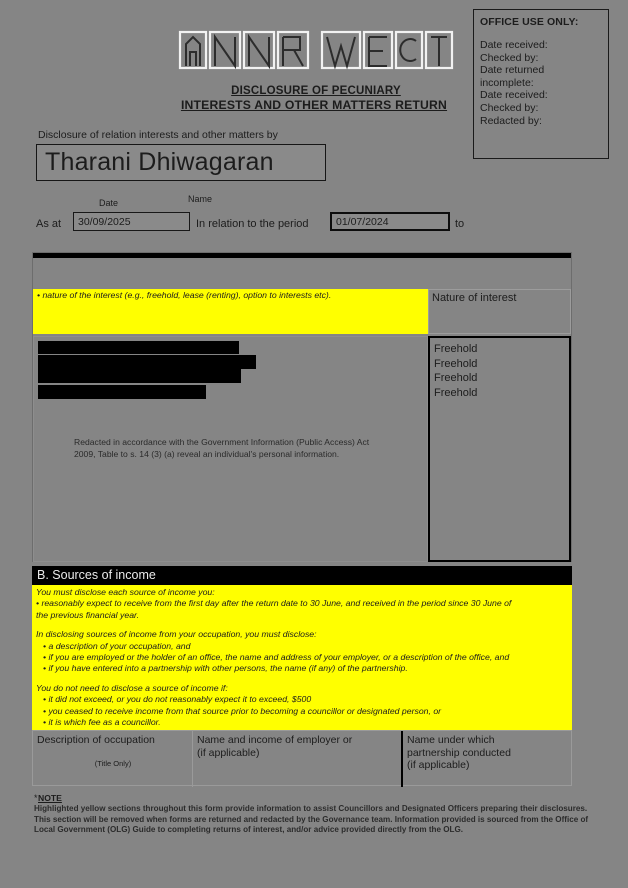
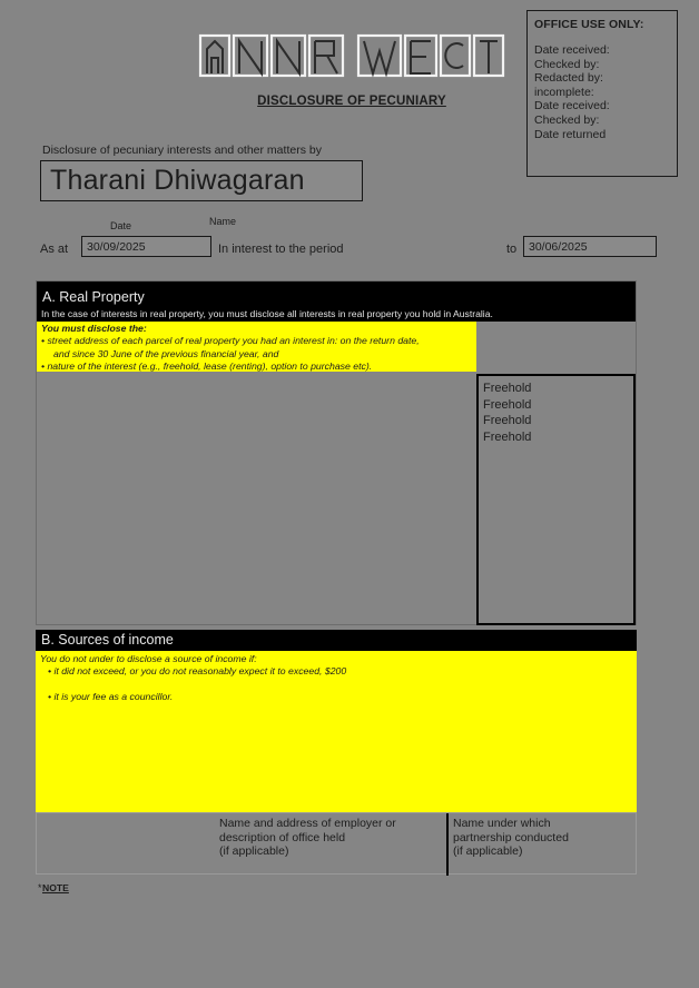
  OFFICE USE ONLY:
  Date received:
  Checked by:
- Date returned
+ Redacted by:
  incomplete:
  Date received:
  Checked by:
- Redacted by:
+ Date returned
  DISCLOSURE OF PECUNIARY
- INTERESTS AND OTHER MATTERS RETURN
- Disclosure of relation interests and other matters by
+ Disclosure of pecuniary interests and other matters by
  Tharani Dhiwagaran
  Date
  Name
  As at
  30/09/2025
- In relation to the period
+ In interest to the period
- 01/07/2024
  to
+ 30/06/2025
+ A. Real Property
+ In the case of interests in real property, you must disclose all interests in real property you hold in Australia.
+ You must disclose the:
+ • street address of each parcel of real property you had an interest in: on the return date,
+ and since 30 June of the previous financial year, and
- • nature of the interest (e.g., freehold, lease (renting), option to interests etc).
+ • nature of the interest (e.g., freehold, lease (renting), option to purchase etc).
- Nature of interest
- Redacted in accordance with the Government Information (Public Access) Act 2009, Table to s. 14 (3) (a) reveal an individual's personal information.
  Freehold
  Freehold
  Freehold
  Freehold
  B. Sources of income
- You must disclose each source of income you:
- • reasonably expect to receive from the first day after the return date to 30 June, and received in the period since 30 June of
- the previous financial year.
- In disclosing sources of income from your occupation, you must disclose:
- • a description of your occupation, and
- • if you are employed or the holder of an office, the name and address of your employer, or a description of the office, and
- • if you have entered into a partnership with other persons, the name (if any) of the partnership.
- You do not need to disclose a source of income if:
+ You do not under to disclose a source of income if:
- • it did not exceed, or you do not reasonably expect it to exceed, $500
+ • it did not exceed, or you do not reasonably expect it to exceed, $200
- • you ceased to receive income from that source prior to becoming a councillor or designated person, or
- • it is which fee as a councillor.
+ • it is your fee as a councillor.
- Description of occupation
- (Title Only)
- Name and income of employer or
+ Name and address of employer or
+ description of office held
  (if applicable)
  Name under which
  partnership conducted
  (if applicable)
  *
  NOTE
- Highlighted yellow sections throughout this form provide information to assist Councillors and Designated Officers preparing their disclosures. This section will be removed when forms are returned and redacted by the Governance team. Information provided is sourced from the Office of Local Government (OLG) Guide to completing returns of interest, and/or advice provided directly from the OLG.
